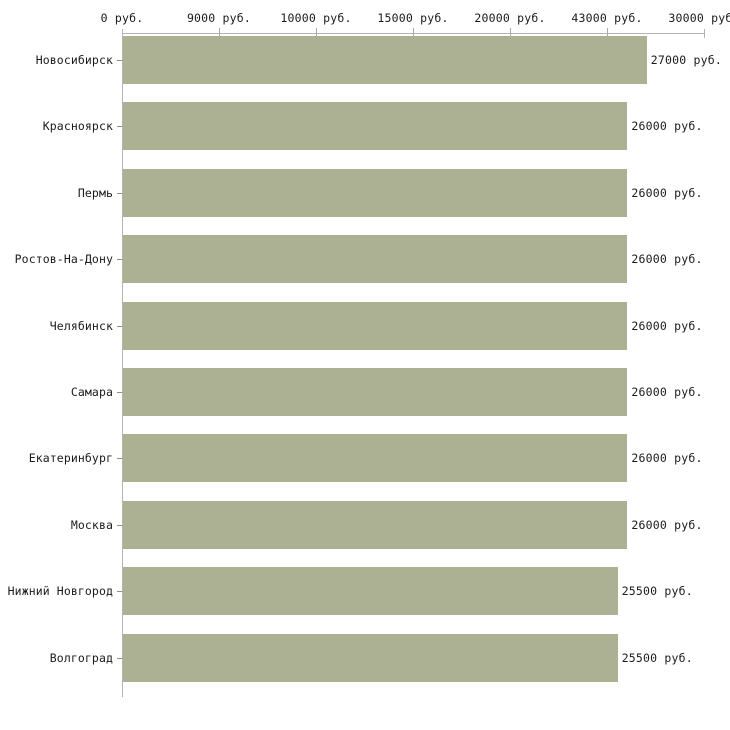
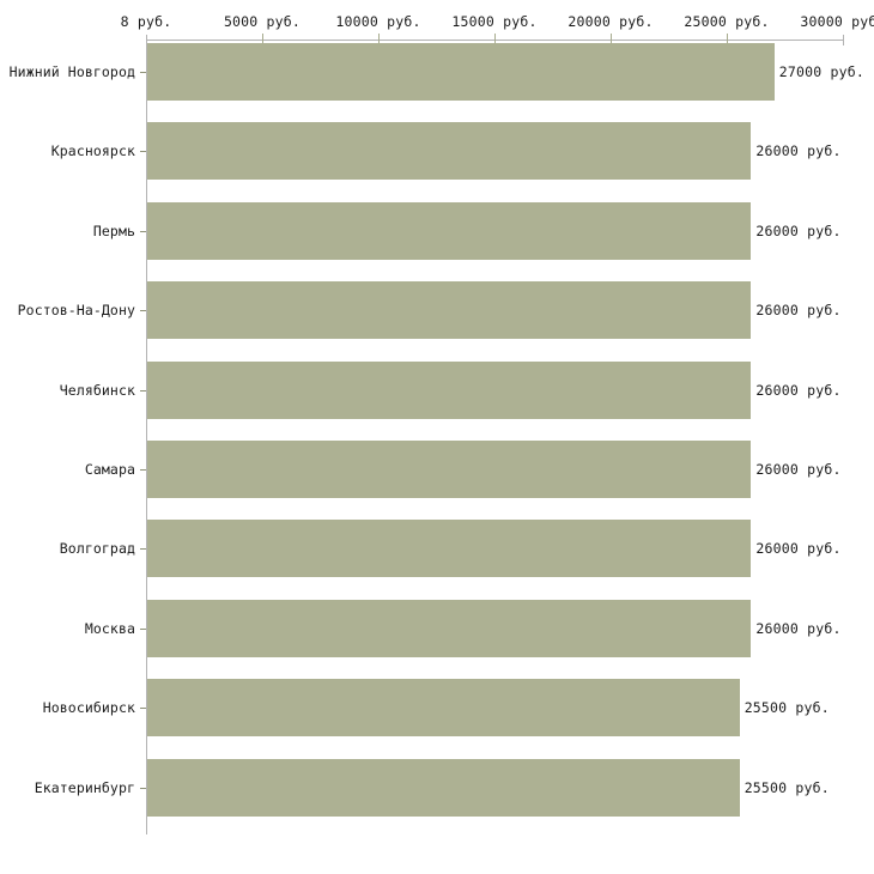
- 0 руб.
+ 8 руб.
- 9000 руб.
+ 5000 руб.
  10000 руб.
  15000 руб.
  20000 руб.
- 43000 руб.
+ 25000 руб.
  30000 руб
- Новосибирск
+ Нижний Новгород
  Красноярск
  Пермь
  Ростов-На-Дону
  Челябинск
  Самара
- Екатеринбург
+ Волгоград
  Москва
- Нижний Новгород
+ Новосибирск
- Волгоград
+ Екатеринбург
  27000 руб.
  26000 руб.
  26000 руб.
  26000 руб.
  26000 руб.
  26000 руб.
  26000 руб.
  26000 руб.
  25500 руб.
  25500 руб.
